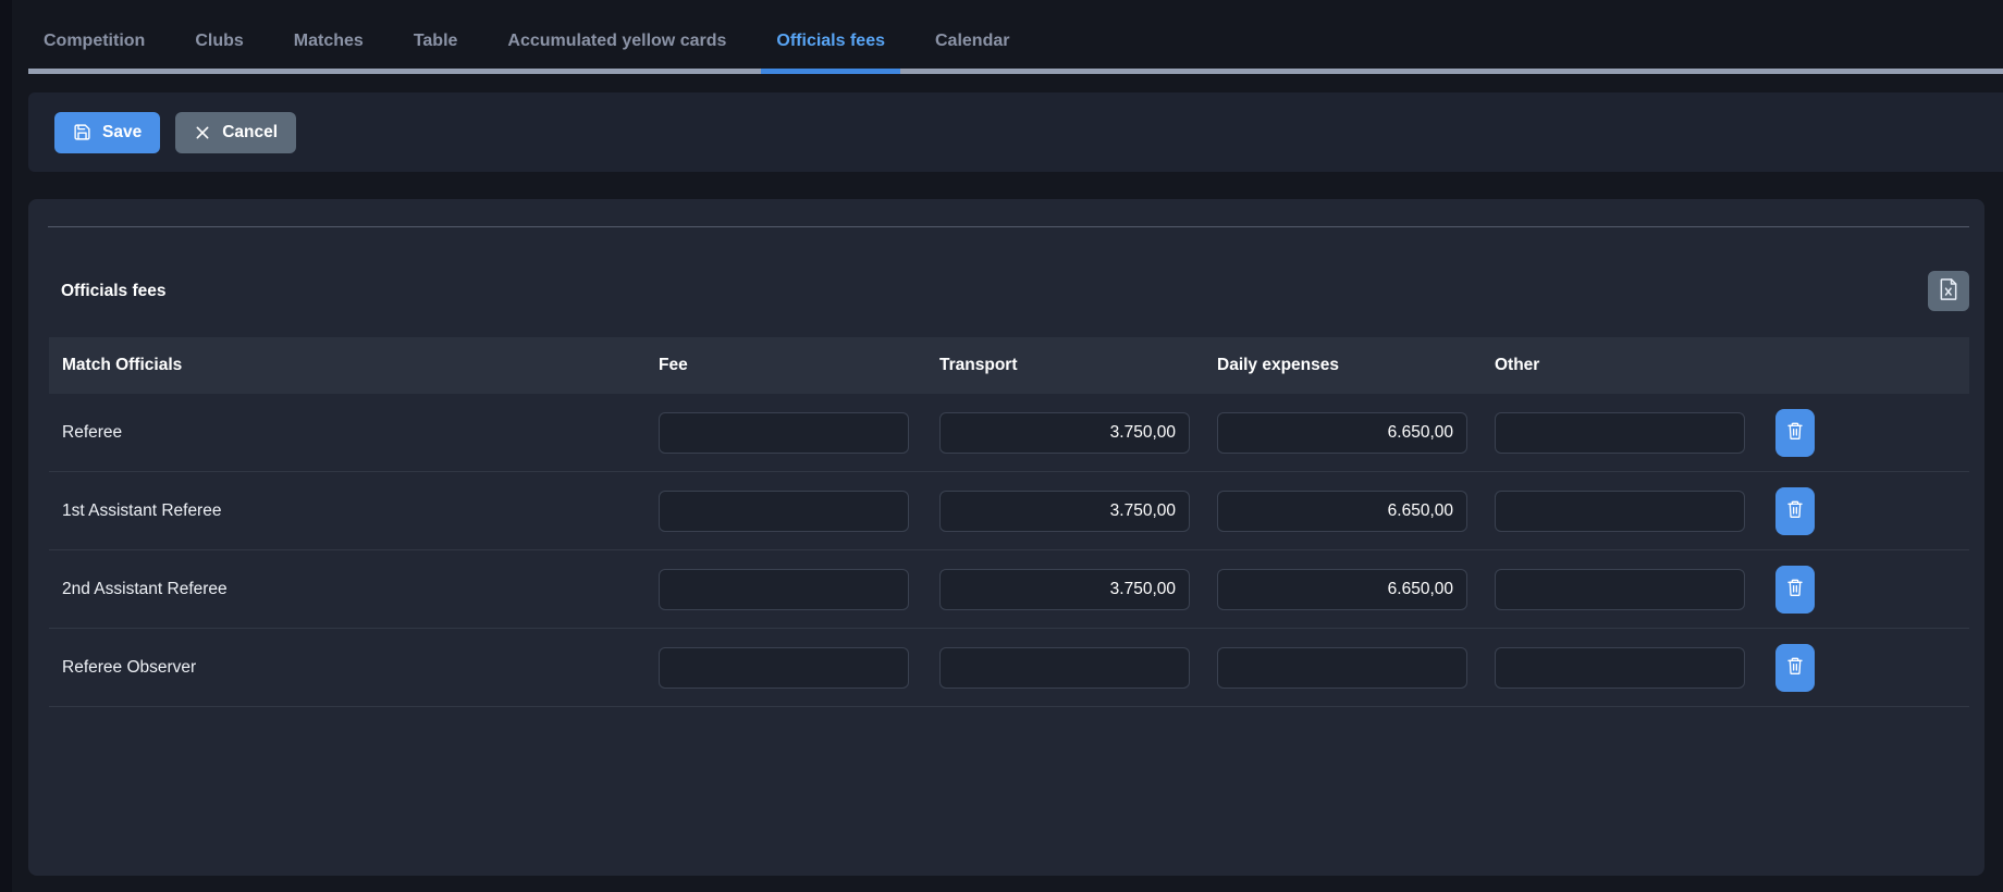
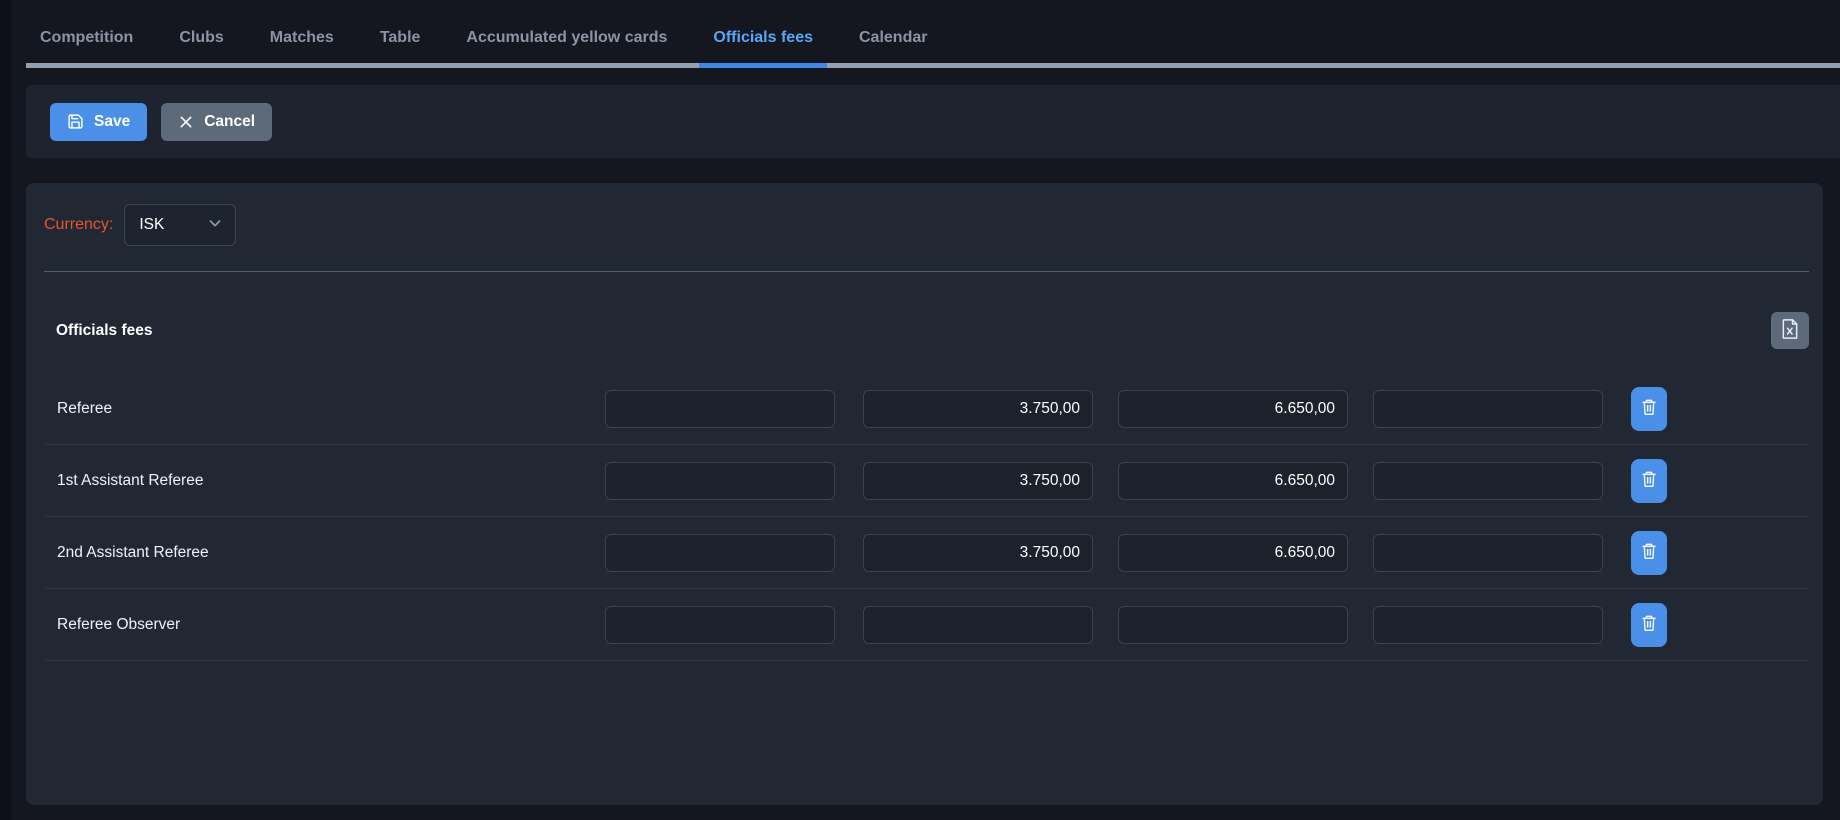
  Competition
  Clubs
  Matches
  Table
  Accumulated yellow cards
  Officials fees
  Calendar
  Save
  Cancel
+ Currency:
+ ISK
  Officials fees
- Match Officials
- Fee
- Transport
- Daily expenses
- Other
  Referee
  3.750,00
  6.650,00
  1st Assistant Referee
  3.750,00
  6.650,00
  2nd Assistant Referee
  3.750,00
  6.650,00
  Referee Observer
